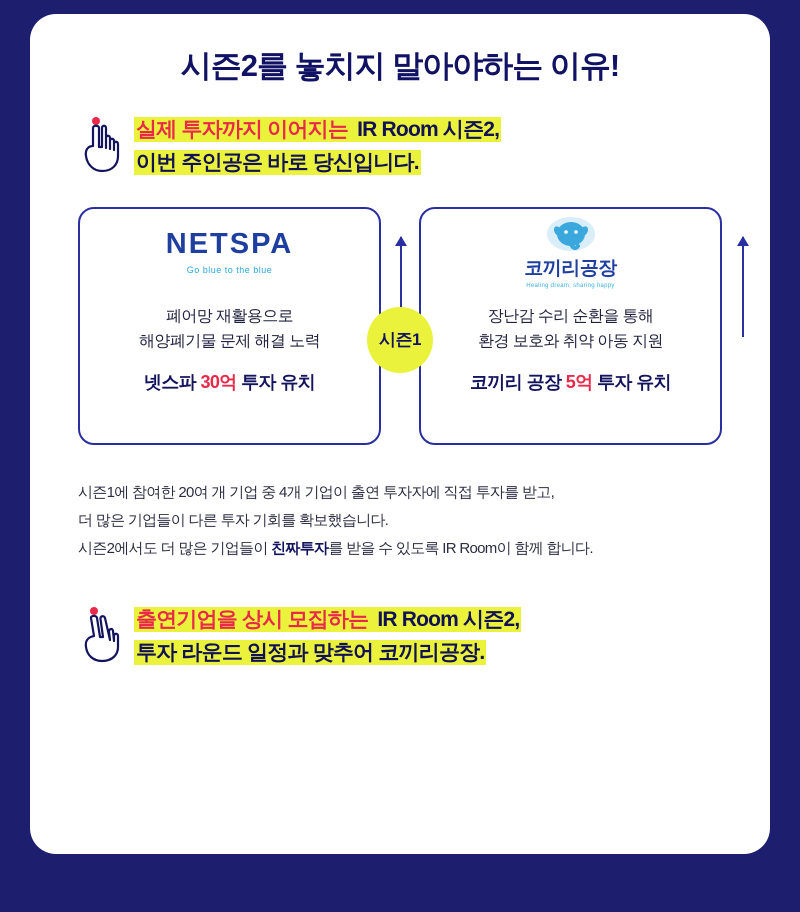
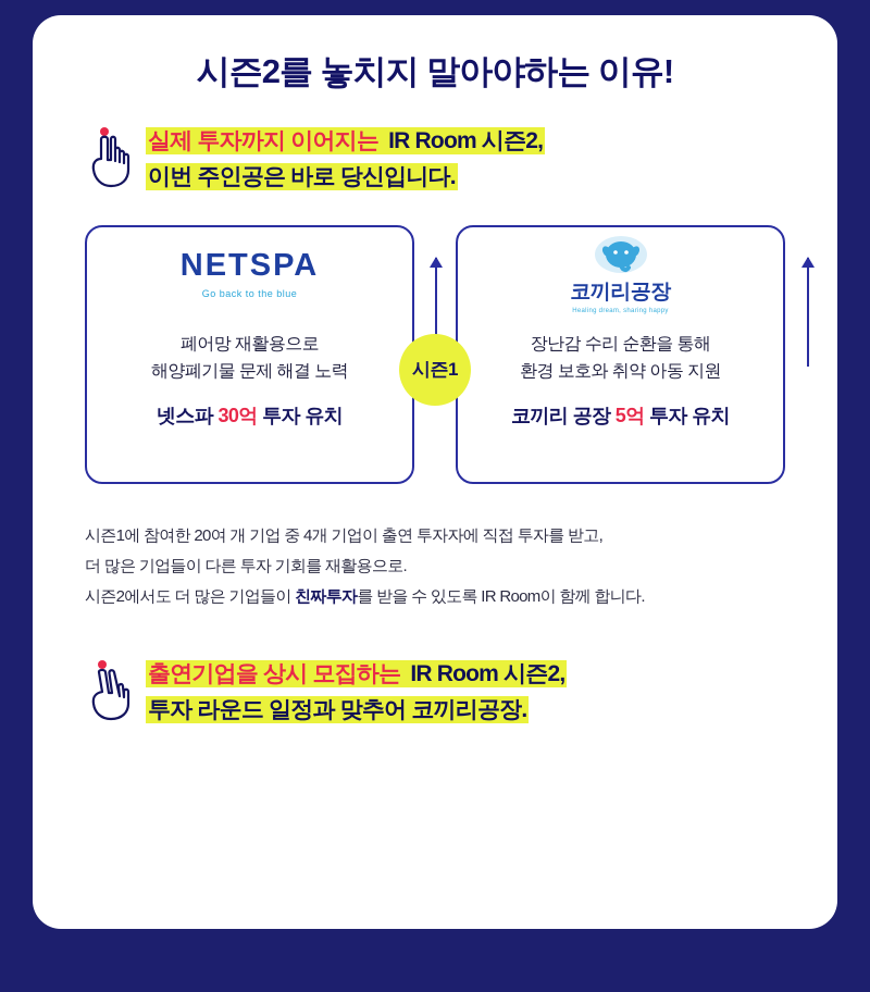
  시즌2를 놓치지 말아야하는 이유!
  실제 투자까지 이어지는 IR Room 시즌2,
  이번 주인공은 바로 당신입니다.
  NETSPA
- Go blue to the blue
+ Go back to the blue
  폐어망 재활용으로
  해양폐기물 문제 해결 노력
  넷스파 30억 투자 유치
  코끼리공장
  장난감 수리 순환을 통해
  환경 보호와 취약 아동 지원
  코끼리 공장 5억 투자 유치
  시즌1
  시즌1에 참여한 20여 개 기업 중 4개 기업이 출연 투자자에 직접 투자를 받고,
- 더 많은 기업들이 다른 투자 기회를 확보했습니다.
+ 더 많은 기업들이 다른 투자 기회를 재활용으로.
  시즌2에서도 더 많은 기업들이 친짜투자를 받을 수 있도록 IR Room이 함께 합니다.
  출연기업을 상시 모집하는 IR Room 시즌2,
  투자 라운드 일정과 맞추어 코끼리공장.
